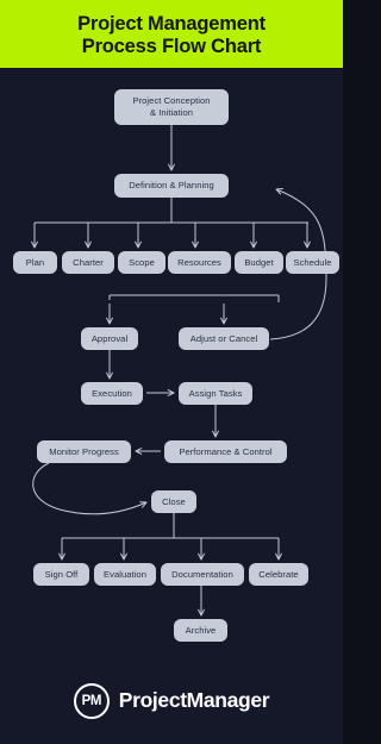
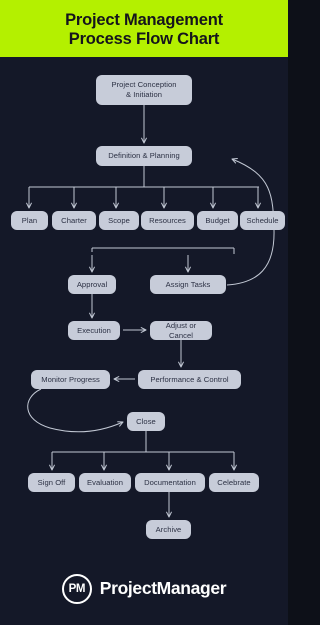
  Project Management
  Process Flow Chart
  Project Conception
  & Initiation
  Definition & Planning
  Plan
  Charter
  Scope
  Resources
  Budget
  Schedule
  Approval
- Adjust or Cancel
+ Assign Tasks
  Execution
- Assign Tasks
+ Adjust or Cancel
  Monitor Progress
  Performance & Control
  Close
  Sign Off
  Evaluation
  Documentation
  Celebrate
  Archive
  PM
  ProjectManager
